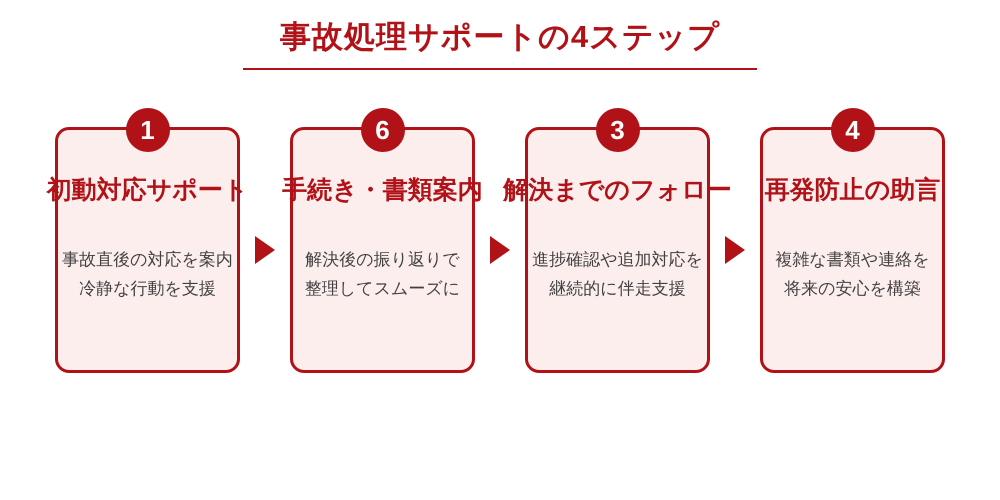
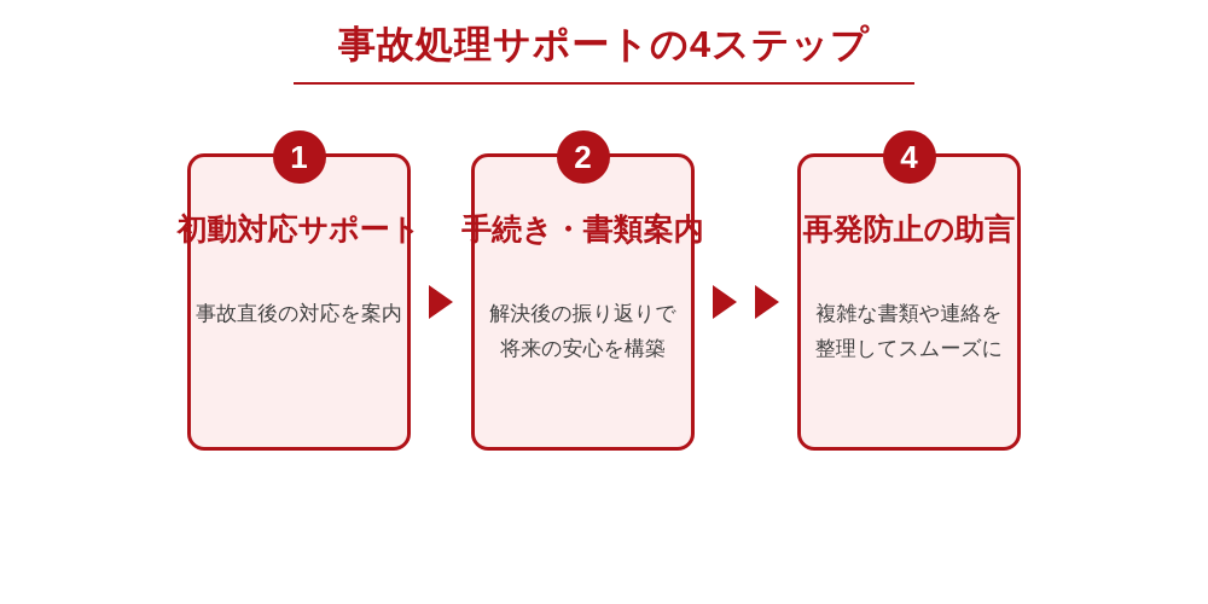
  事故処理サポートの4ステップ
  1
  初動対応サポート
  事故直後の対応を案内
- 冷静な行動を支援
- 6
+ 2
  手続き・書類案内
  解決後の振り返りで
- 整理してスムーズに
+ 将来の安心を構築
- 3
- 解決までのフォロー
- 進捗確認や追加対応を
- 継続的に伴走支援
  4
  再発防止の助言
  複雑な書類や連絡を
- 将来の安心を構築
+ 整理してスムーズに
